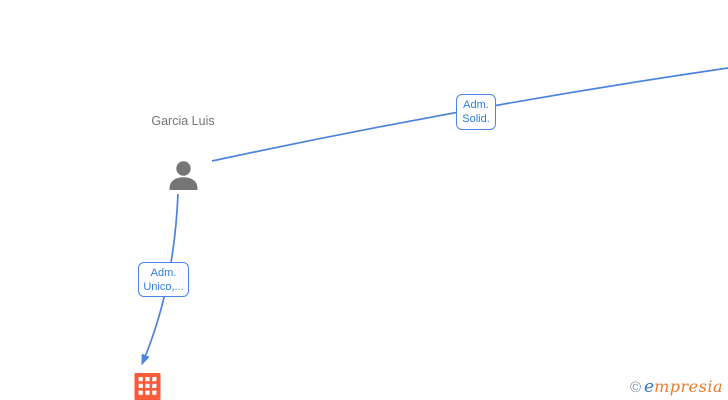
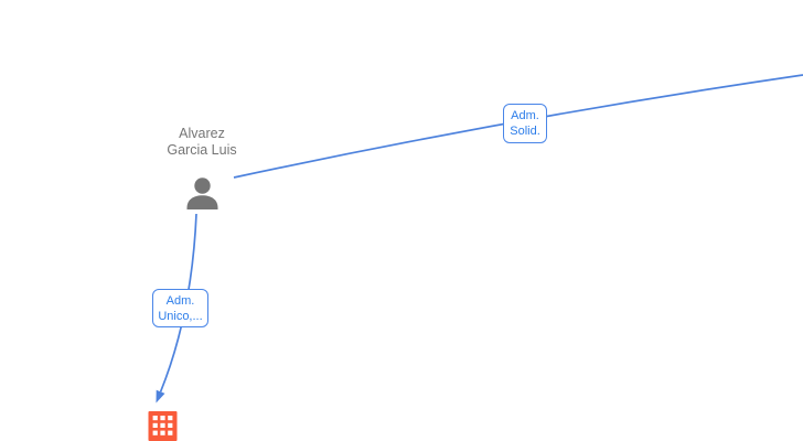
+ Alvarez
  Garcia Luis
  Adm.
  Solid.
  Adm.
  Unico,...
- © empresia
